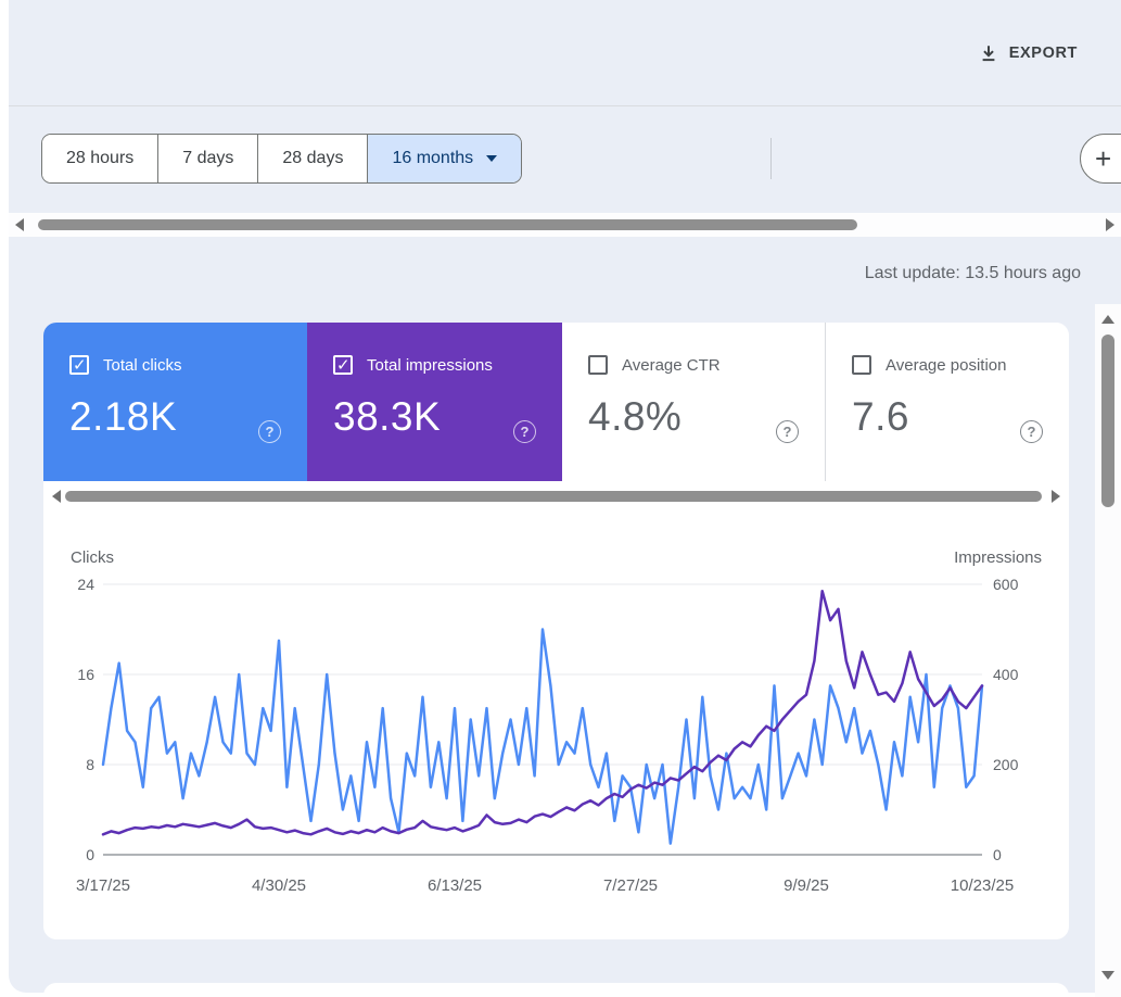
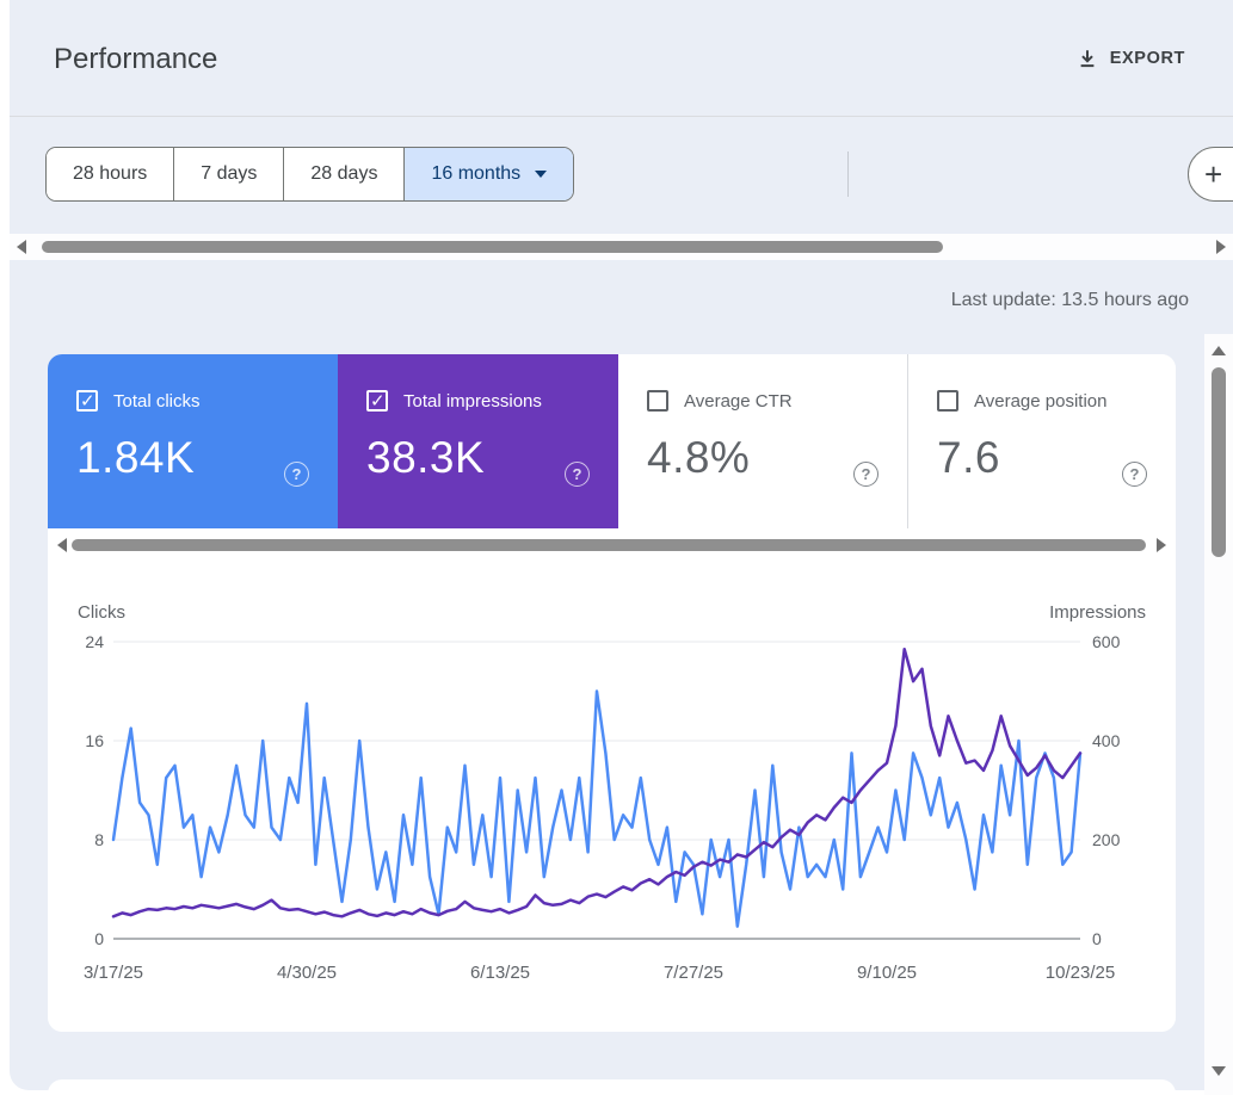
+ Performance
  EXPORT
  28 hours
  7 days
  28 days
  16 months
  +
  Last update: 13.5 hours ago
  ✓
  Total clicks
- 2.18K
+ 1.84K
  ?
  ✓
  Total impressions
  38.3K
  ?
  Average CTR
  4.8%
  ?
  Average position
  7.6
  ?
  0
  0
  8
  200
  16
  400
  24
  600
  Clicks
  Impressions
  3/17/25
  4/30/25
  6/13/25
  7/27/25
- 9/9/25
+ 9/10/25
  10/23/25
